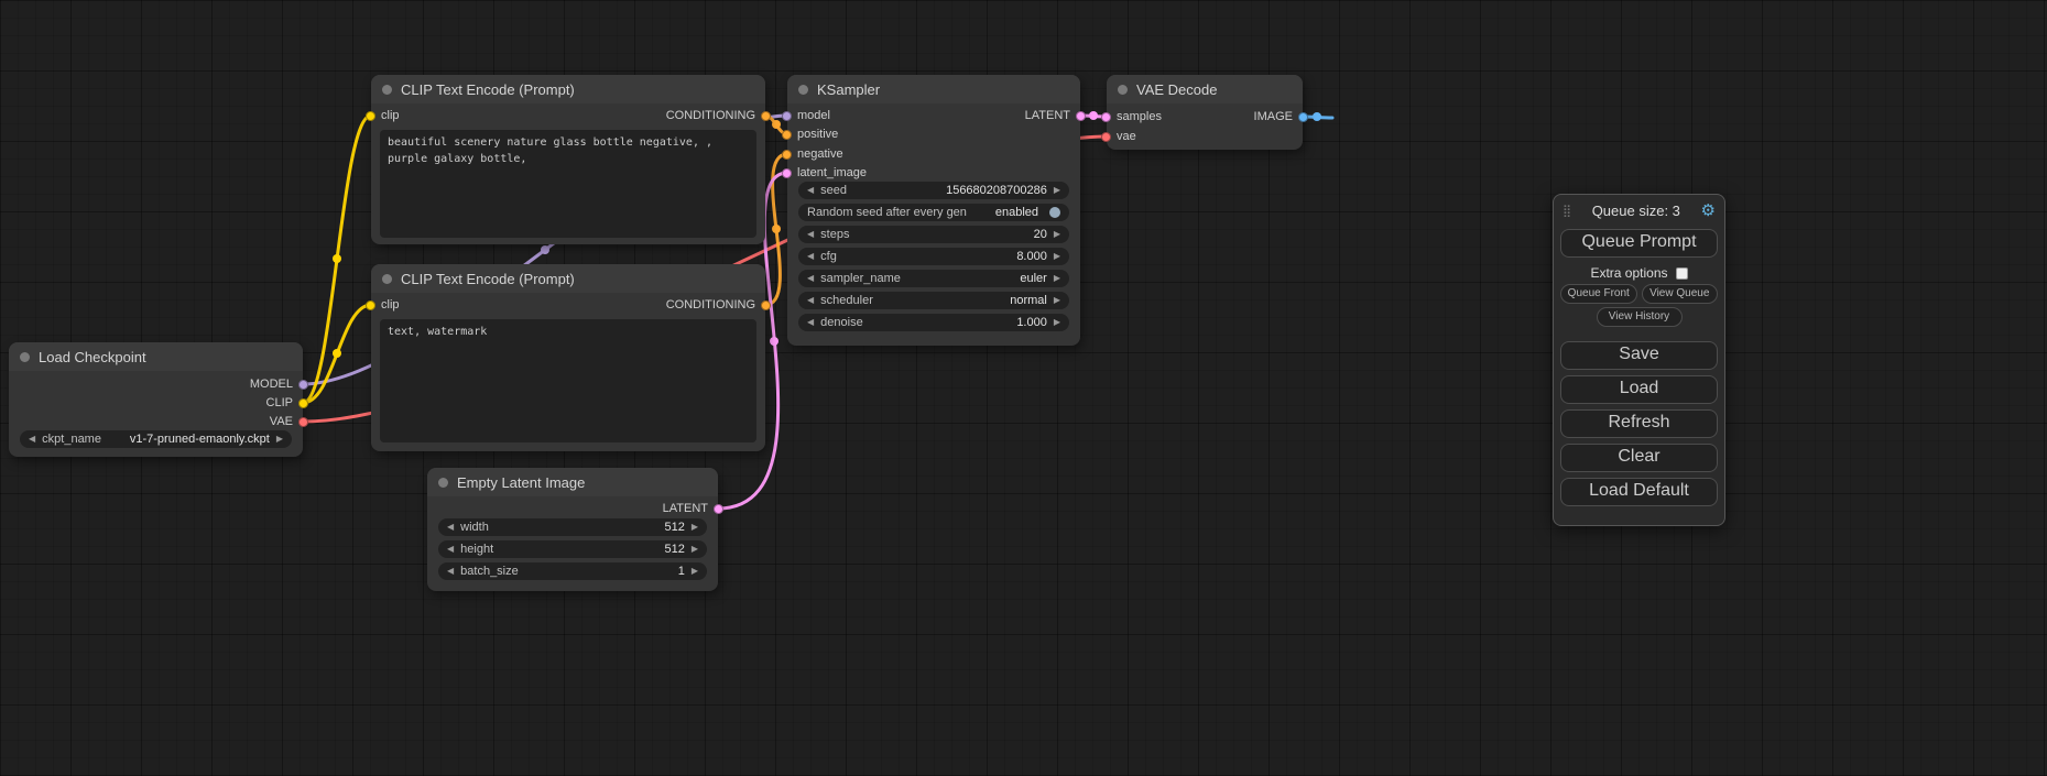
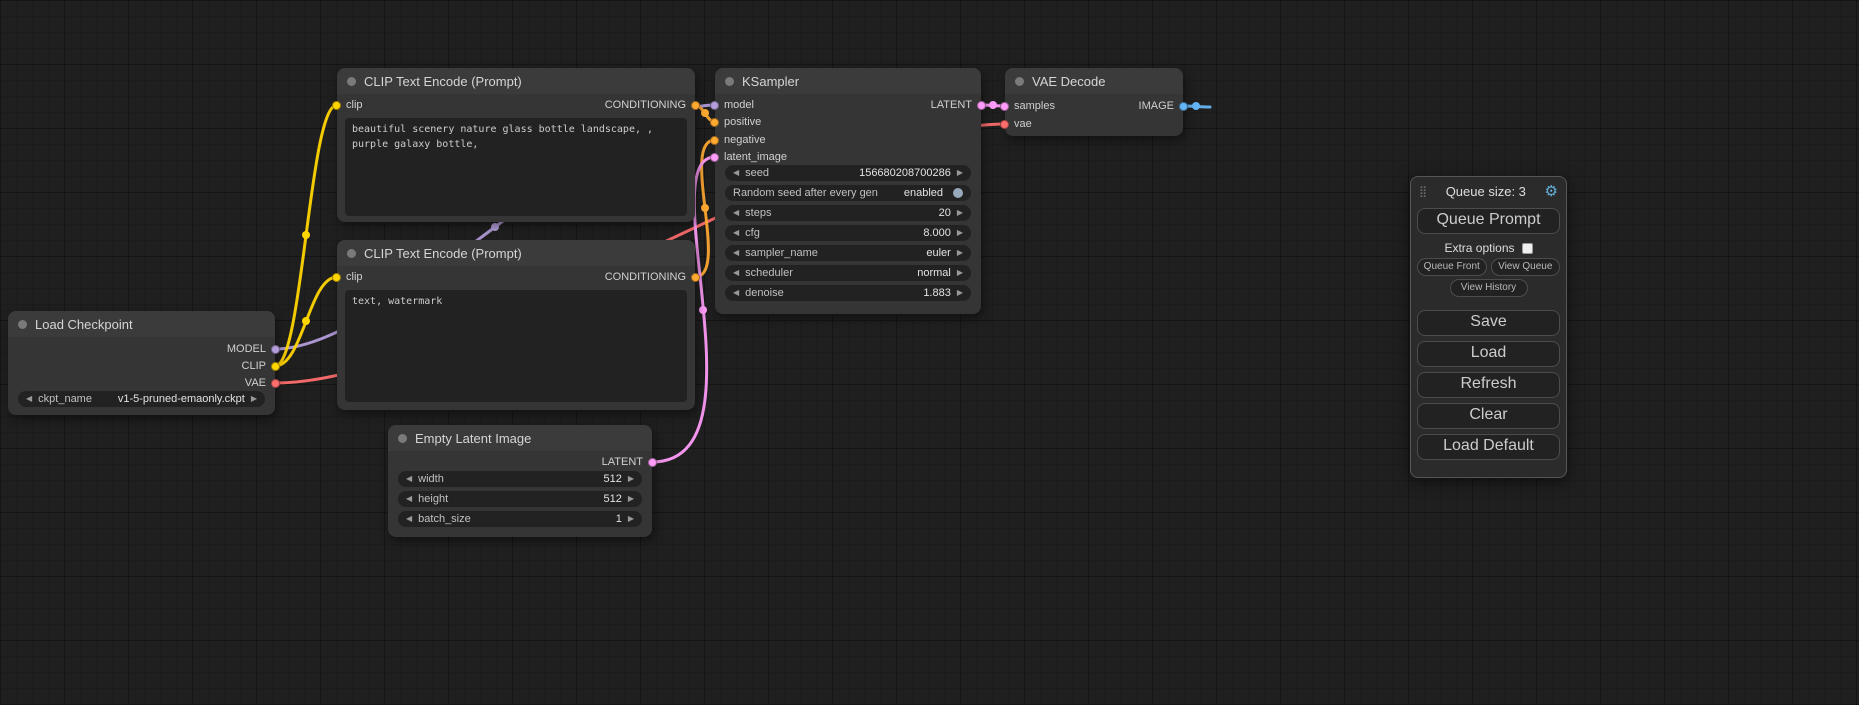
  Load Checkpoint
  MODEL
  CLIP
  VAE
  ◀
  ckpt_name
- v1-7-pruned-emaonly.ckpt
+ v1-5-pruned-emaonly.ckpt
  ▶
  CLIP Text Encode (Prompt)
  clip
  CONDITIONING
- beautiful scenery nature glass bottle negative, , purple galaxy bottle,
+ beautiful scenery nature glass bottle landscape, , purple galaxy bottle,
  CLIP Text Encode (Prompt)
  clip
  CONDITIONING
  text, watermark
  KSampler
  model
  positive
  negative
  latent_image
  LATENT
  ◀
  seed
  156680208700286
  ▶
  Random seed after every gen
  enabled
  ◀
  steps
  20
  ▶
  ◀
  cfg
  8.000
  ▶
  ◀
  sampler_name
  euler
  ▶
  ◀
  scheduler
  normal
  ▶
  ◀
  denoise
- 1.000
+ 1.883
  ▶
  VAE Decode
  samples
  vae
  IMAGE
  Empty Latent Image
  LATENT
  ◀
  width
  512
  ▶
  ◀
  height
  512
  ▶
  ◀
  batch_size
  1
  ▶
  ⣿
  Queue size: 3
  ⚙
  Queue Prompt
  Extra options
  Queue Front
  View Queue
  View History
  Save
  Load
  Refresh
  Clear
  Load Default
